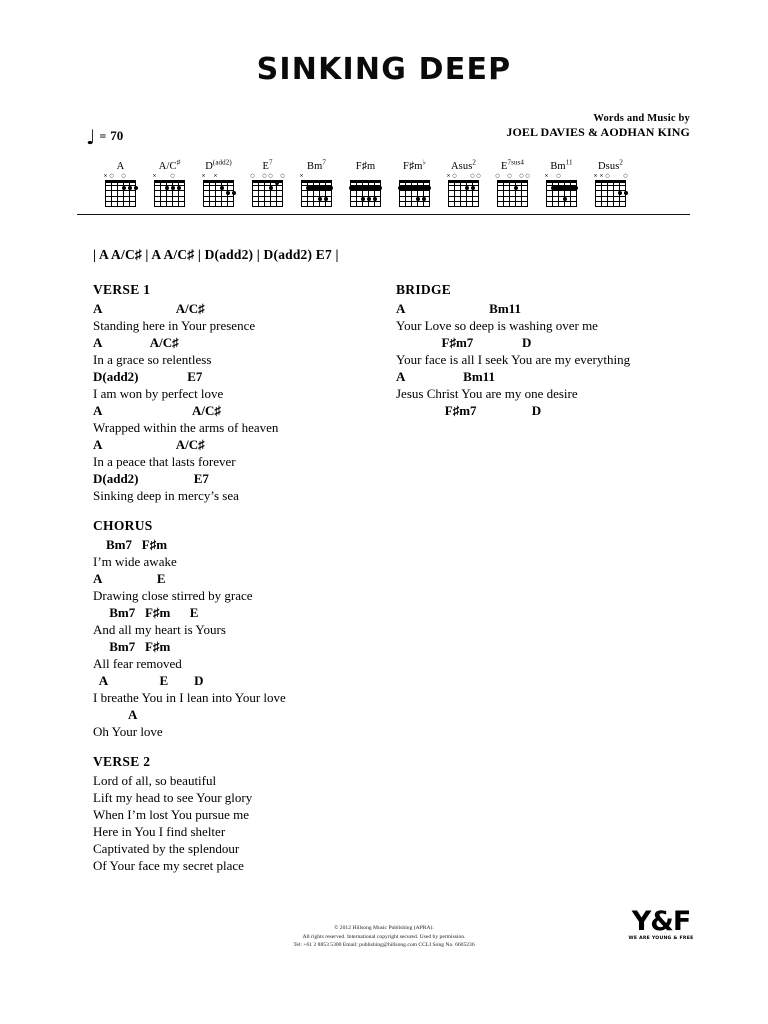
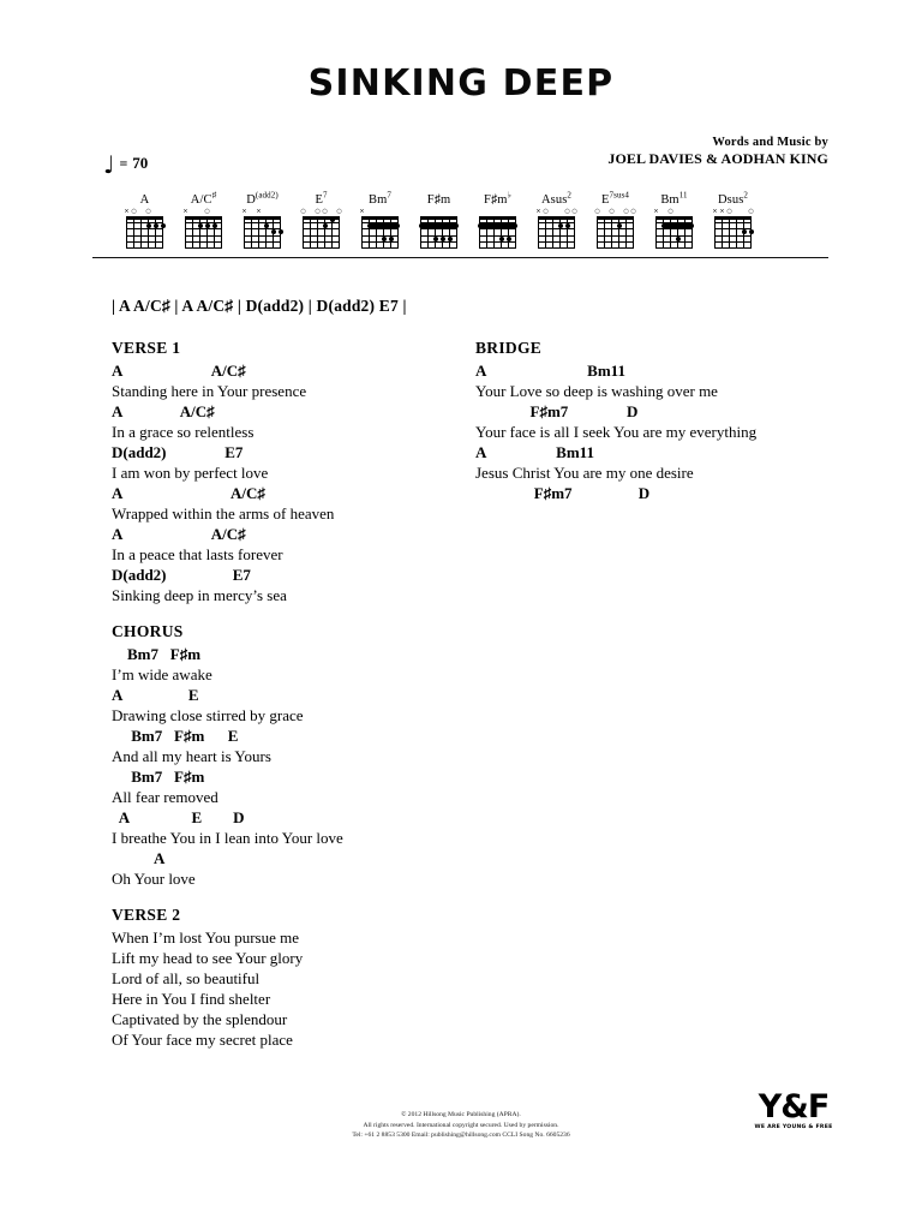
  SINKING DEEP
  Words and Music by
  JOEL DAVIES & AODHAN KING
  ♩
  =
  70
  A
  A/C♯
  D(add2)
  E7
  Bm7
  F♯m
  F♯m♭
  Asus2
  E7sus4
  Bm11
  Dsus2
  | A A/C♯ | A A/C♯ | D(add2) | D(add2) E7 |
  VERSE 1
  A A/C♯
  Standing here in Your presence
  A A/C♯
  In a grace so relentless
  D(add2) E7
  I am won by perfect love
  A A/C♯
  Wrapped within the arms of heaven
  A A/C♯
  In a peace that lasts forever
  D(add2) E7
  Sinking deep in mercy’s sea
  CHORUS
  Bm7 F♯m
  I’m wide awake
  A E
  Drawing close stirred by grace
  Bm7 F♯m E
  And all my heart is Yours
  Bm7 F♯m
  All fear removed
  A E D
  I breathe You in I lean into Your love
  A
  Oh Your love
  VERSE 2
- Lord of all, so beautiful
+ When I’m lost You pursue me
  Lift my head to see Your glory
- When I’m lost You pursue me
+ Lord of all, so beautiful
  Here in You I find shelter
  Captivated by the splendour
  Of Your face my secret place
  BRIDGE
  A Bm11
  Your Love so deep is washing over me
  F♯m7 D
  Your face is all I seek You are my everything
  A Bm11
  Jesus Christ You are my one desire
  F♯m7 D
  Y&F
